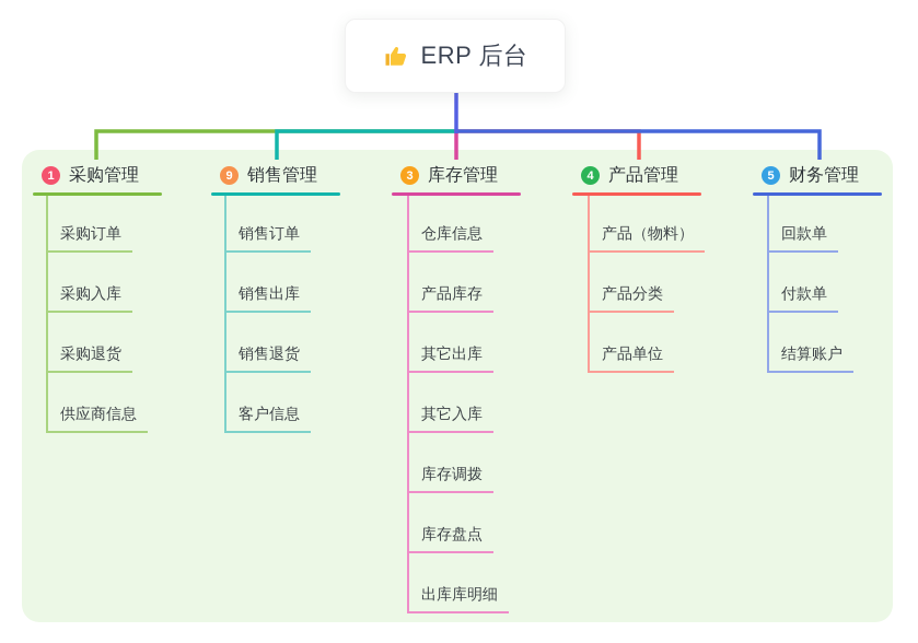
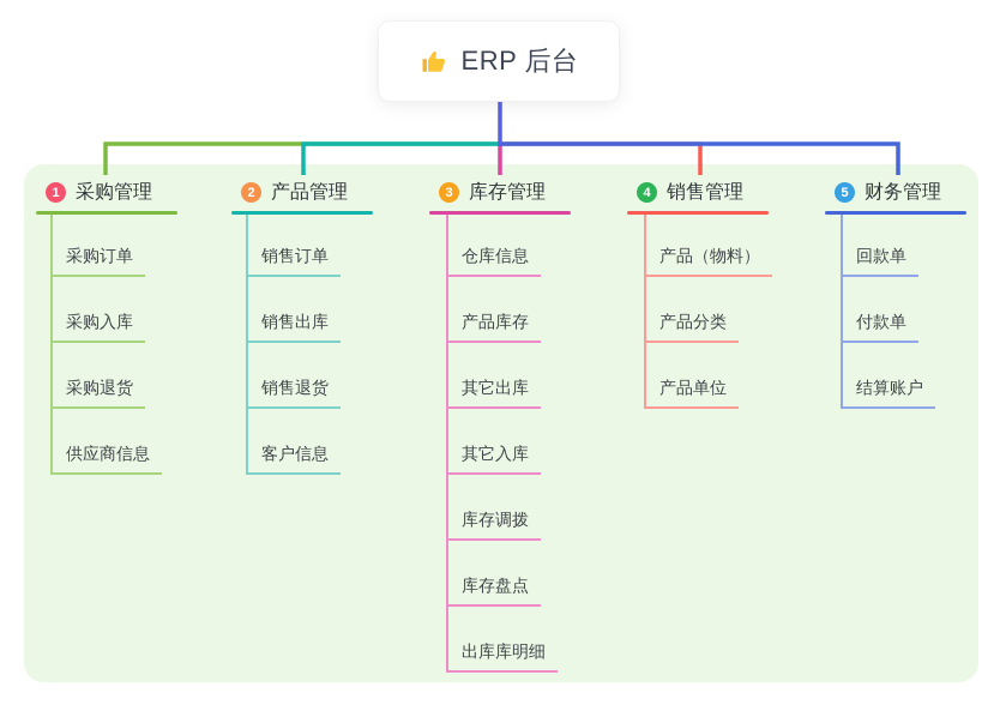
  ERP 后台
  1
  采购管理
  采购订单
  采购入库
  采购退货
  供应商信息
- 9
+ 2
- 销售管理
+ 产品管理
  销售订单
  销售出库
  销售退货
  客户信息
  3
  库存管理
  仓库信息
  产品库存
  其它出库
  其它入库
  库存调拨
  库存盘点
  出库库明细
  4
- 产品管理
+ 销售管理
  产品（物料）
  产品分类
  产品单位
  5
  财务管理
  回款单
  付款单
  结算账户
